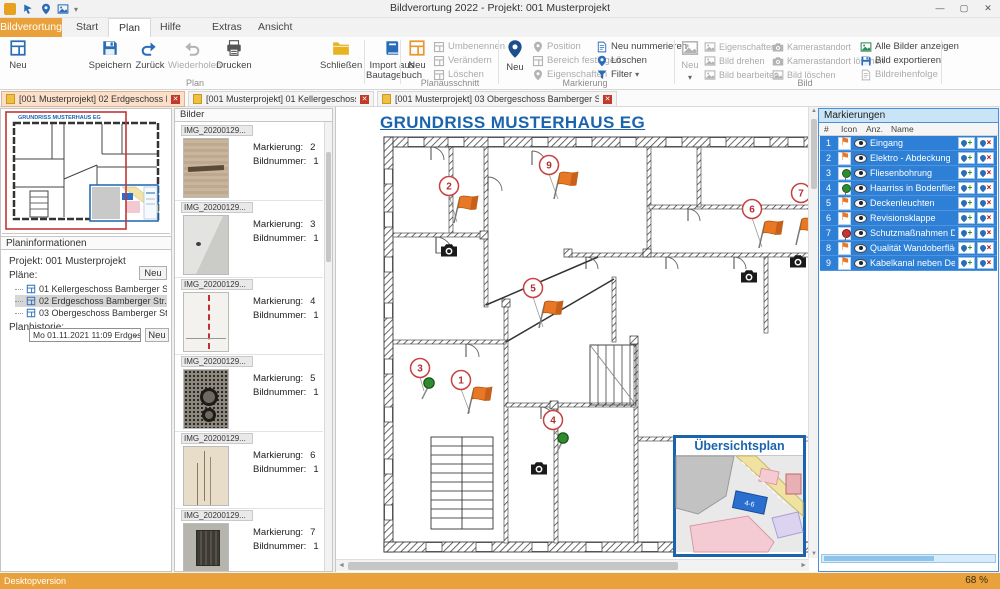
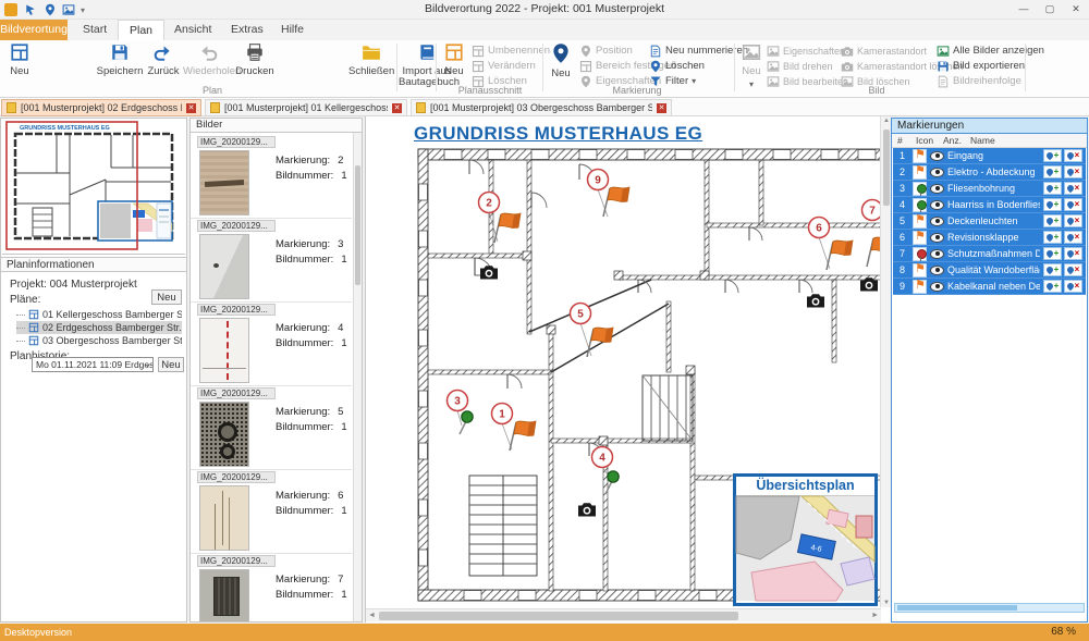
  ▾
  Bildverortung 2022 - Projekt: 001 Musterprojekt
  —
  ▢
  ✕
  Bildverortung
  Start
  Plan
- Hilfe
+ Ansicht
  Extras
- Ansicht
+ Hilfe
  Neu
  Speichern
  Zurück
  Wiederhole
  Drucken
  Schließen
  Import aus Bautagebuc
  Plan
  Neu
  Umbenennn
  Verändern
  Löschen
  Planausschnitt
  Neu
  Position
  Bereich festlgen
  Eigenschaften
  Neu nummerieen
  Löschen
  Filter
  ▾
  Markierung
  Neu
  ▾
  Eigenschafte
  Bild drehen
  Bild bearbeiten
  Kamerastandort
  Kamerastandort löhen
  Bild löschen
  Alle Bilder anzeigen
  Bild exportieren
  Bildreihenfolge
  Bild
  [001 Musterprojekt] 03 Obergeschoss Bamberger S
  Planinformationen
- Projekt: 001 Musterprojekt
+ Projekt: 004 Musterprojekt
  Pläne:
  Neu
  01 Kellergeschoss Bamberger S
  02 Erdgeschoss Bamberger Str.
  03 Obergeschoss Bamberger St
  Mo 01.11.2021 11:09 Erdges
  ⌄
  Neu
  Bilder
  IMG_20200129...
  Markierung: 2
  Bildnummer: 1
  IMG_20200129...
  Markierung: 3
  Bildnummer: 1
  IMG_20200129...
  Markierung: 4
  Bildnummer: 1
  IMG_20200129...
  Markierung: 5
  Bildnummer: 1
  IMG_20200129...
  Markierung: 6
  Bildnummer: 1
  IMG_20200129...
  Markierung: 7
  Bildnummer: 1
  1
  2
  3
  4
  5
  6
  7
  9
  GRUNDRISS MUSTERHAUS EG
  Übersichtsplan
  Markierungen
  #
  Icon
  Anz.
  Name
  1
  Eingang
  +
  ×
  2
  Elektro - Abdeckung
  +
  ×
  3
  Fliesenbohrung
  +
  ×
  4
  Haarriss in Bodenflie
  +
  ×
  5
  Deckenleuchten
  +
  ×
  6
  Revisionsklappe
  +
  ×
  7
  +
  ×
  8
  Qualität Wandoberflä
  +
  ×
  9
  +
  ×
  Desktopversion
  68 %
